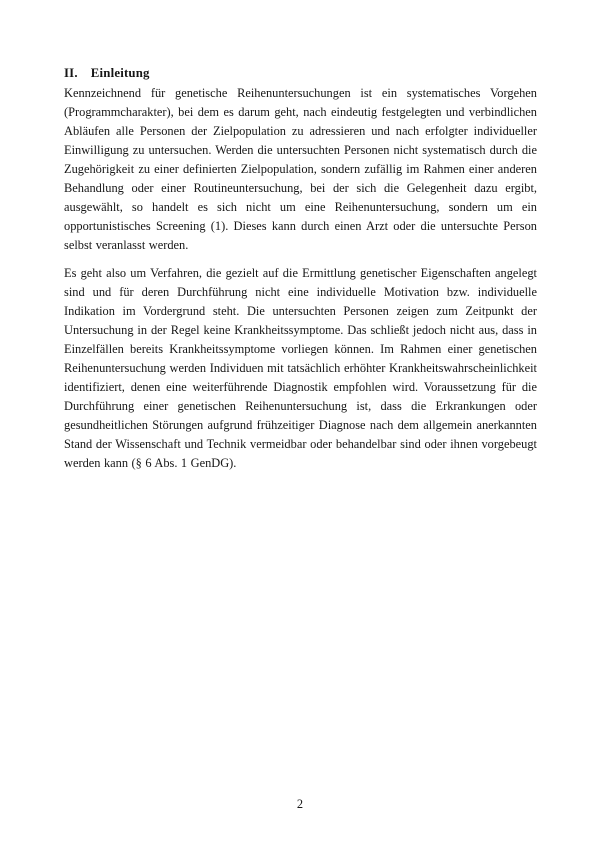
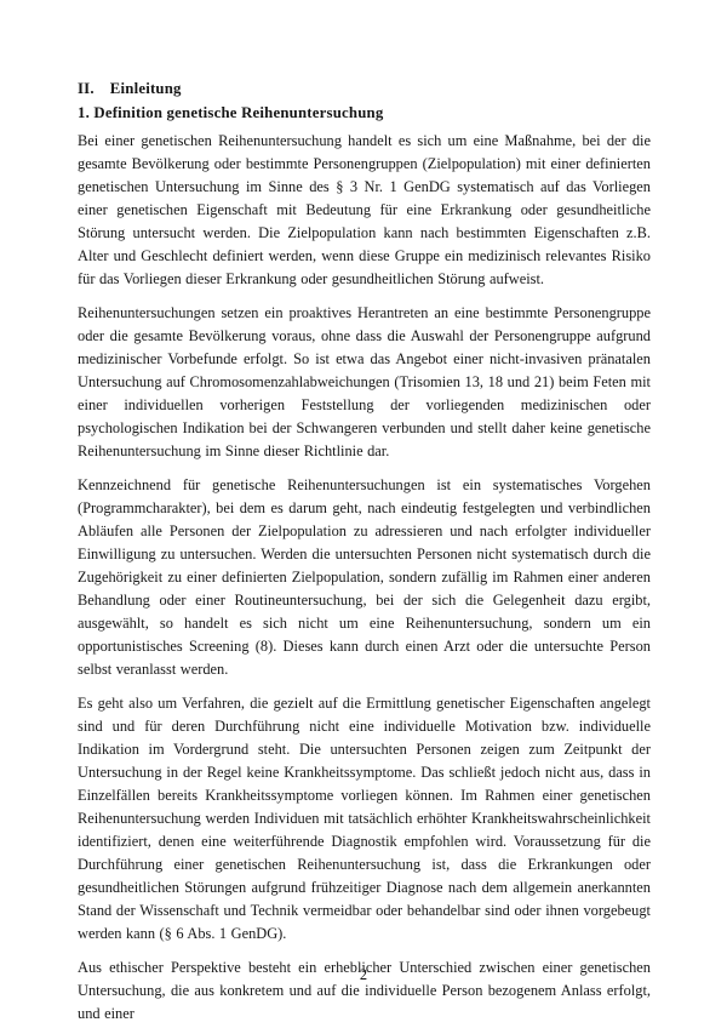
  II. Einleitung
+ 1. Definition genetische Reihenuntersuchung
+ Bei einer genetischen Reihenuntersuchung handelt es sich um eine Maßnahme, bei der die gesamte Bevölkerung oder bestimmte Personengruppen (Zielpopulation) mit einer definierten genetischen Untersuchung im Sinne des § 3 Nr. 1 GenDG systematisch auf das Vorliegen einer genetischen Eigenschaft mit Bedeutung für eine Erkrankung oder gesundheitliche Störung untersucht werden. Die Zielpopulation kann nach bestimmten Eigenschaften z.B. Alter und Geschlecht definiert werden, wenn diese Gruppe ein medizinisch relevantes Risiko für das Vorliegen dieser Erkrankung oder gesundheitlichen Störung aufweist.
+ Reihenuntersuchungen setzen ein proaktives Herantreten an eine bestimmte Personengruppe oder die gesamte Bevölkerung voraus, ohne dass die Auswahl der Personengruppe aufgrund medizinischer Vorbefunde erfolgt. So ist etwa das Angebot einer nicht-invasiven pränatalen Untersuchung auf Chromosomenzahlabweichungen (Trisomien 13, 18 und 21) beim Feten mit einer individuellen vorherigen Feststellung der vorliegenden medizinischen oder psychologischen Indikation bei der Schwangeren verbunden und stellt daher keine genetische Reihenuntersuchung im Sinne dieser Richtlinie dar.
- Kennzeichnend für genetische Reihenuntersuchungen ist ein systematisches Vorgehen (Programmcharakter), bei dem es darum geht, nach eindeutig festgelegten und verbindlichen Abläufen alle Personen der Zielpopulation zu adressieren und nach erfolgter individueller Einwilligung zu untersuchen. Werden die untersuchten Personen nicht systematisch durch die Zugehörigkeit zu einer definierten Zielpopulation, sondern zufällig im Rahmen einer anderen Behandlung oder einer Routineuntersuchung, bei der sich die Gelegenheit dazu ergibt, ausgewählt, so handelt es sich nicht um eine Reihenuntersuchung, sondern um ein opportunistisches Screening (1). Dieses kann durch einen Arzt oder die untersuchte Person selbst veranlasst werden.
+ Kennzeichnend für genetische Reihenuntersuchungen ist ein systematisches Vorgehen (Programmcharakter), bei dem es darum geht, nach eindeutig festgelegten und verbindlichen Abläufen alle Personen der Zielpopulation zu adressieren und nach erfolgter individueller Einwilligung zu untersuchen. Werden die untersuchten Personen nicht systematisch durch die Zugehörigkeit zu einer definierten Zielpopulation, sondern zufällig im Rahmen einer anderen Behandlung oder einer Routineuntersuchung, bei der sich die Gelegenheit dazu ergibt, ausgewählt, so handelt es sich nicht um eine Reihenuntersuchung, sondern um ein opportunistisches Screening (8). Dieses kann durch einen Arzt oder die untersuchte Person selbst veranlasst werden.
  Es geht also um Verfahren, die gezielt auf die Ermittlung genetischer Eigenschaften angelegt sind und für deren Durchführung nicht eine individuelle Motivation bzw. individuelle Indikation im Vordergrund steht. Die untersuchten Personen zeigen zum Zeitpunkt der Untersuchung in der Regel keine Krankheitssymptome. Das schließt jedoch nicht aus, dass in Einzelfällen bereits Krankheitssymptome vorliegen können. Im Rahmen einer genetischen Reihenuntersuchung werden Individuen mit tatsächlich erhöhter Krankheitswahrscheinlichkeit identifiziert, denen eine weiterführende Diagnostik empfohlen wird. Voraussetzung für die Durchführung einer genetischen Reihenuntersuchung ist, dass die Erkrankungen oder gesundheitlichen Störungen aufgrund frühzeitiger Diagnose nach dem allgemein anerkannten Stand der Wissenschaft und Technik vermeidbar oder behandelbar sind oder ihnen vorgebeugt werden kann (§ 6 Abs. 1 GenDG).
+ Aus ethischer Perspektive besteht ein erheblicher Unterschied zwischen einer genetischen Untersuchung, die aus konkretem und auf die individuelle Person bezogenem Anlass erfolgt, und einer
  2
